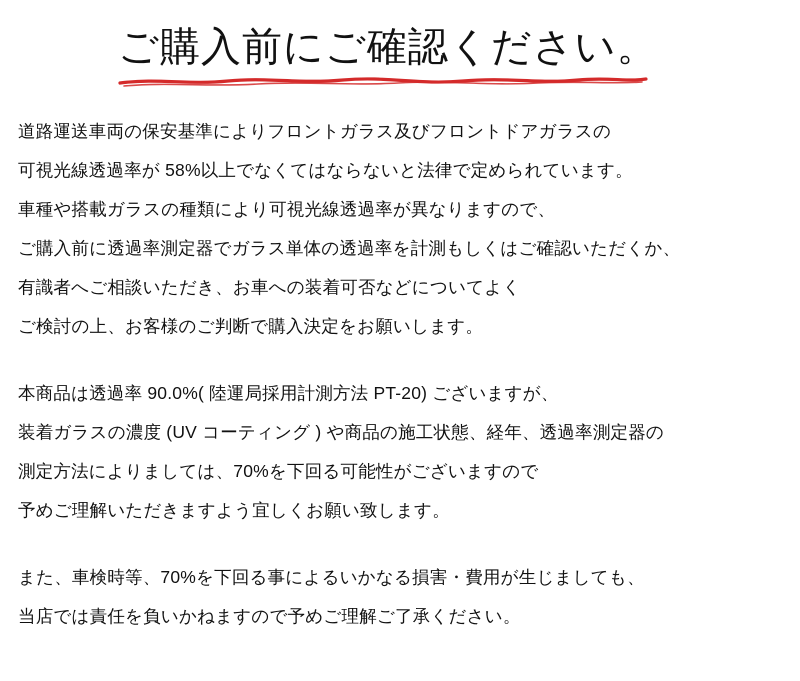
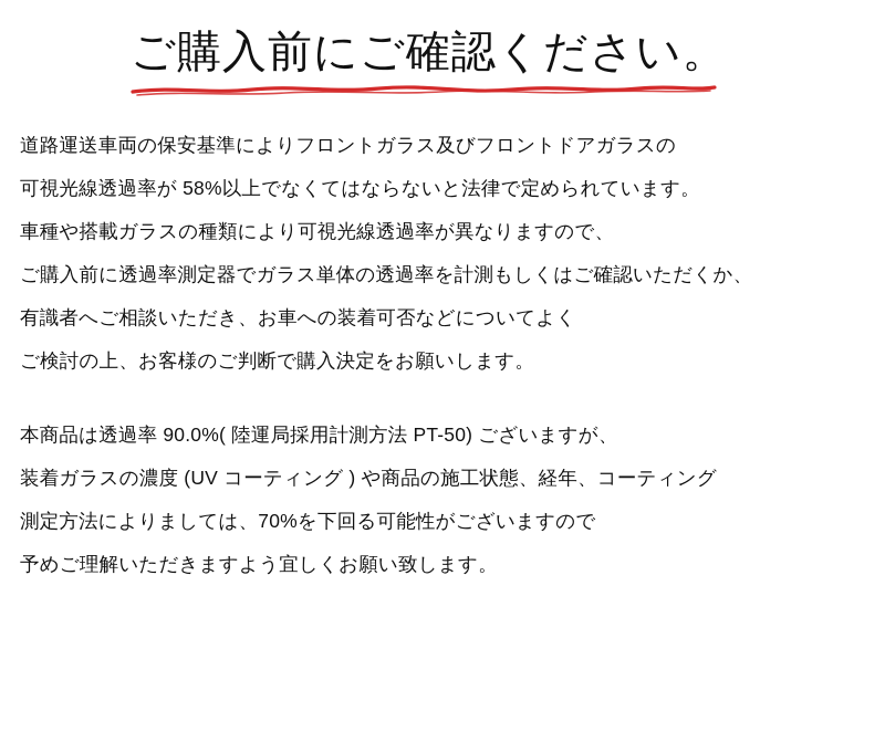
  ご購入前にご確認ください。
  道路運送車両の保安基準によりフロントガラス及びフロントドアガラスの
  可視光線透過率が 58%以上でなくてはならないと法律で定められています。
  車種や搭載ガラスの種類により可視光線透過率が異なりますので、
  ご購入前に透過率測定器でガラス単体の透過率を計測もしくはご確認いただくか、
  有識者へご相談いただき、お車への装着可否などについてよく
  ご検討の上、お客様のご判断で購入決定をお願いします。
- 本商品は透過率 90.0%( 陸運局採用計測方法 PT-20) ございますが、
+ 本商品は透過率 90.0%( 陸運局採用計測方法 PT-50) ございますが、
- 装着ガラスの濃度 (UV コーティング ) や商品の施工状態、経年、透過率測定器の
+ 装着ガラスの濃度 (UV コーティング ) や商品の施工状態、経年、コーティング
  測定方法によりましては、70%を下回る可能性がございますので
  予めご理解いただきますよう宜しくお願い致します。
- また、車検時等、70%を下回る事によるいかなる損害・費用が生じましても、
- 当店では責任を負いかねますので予めご理解ご了承ください。
